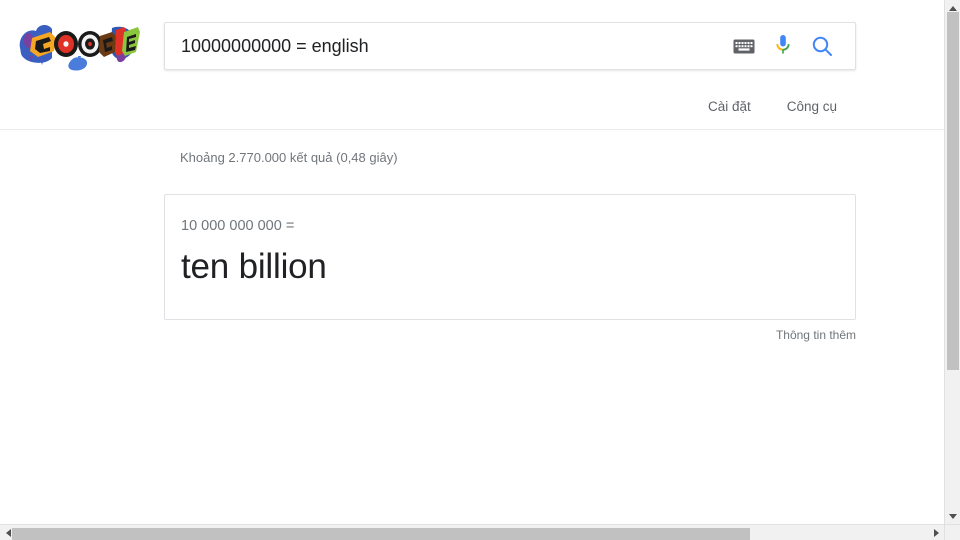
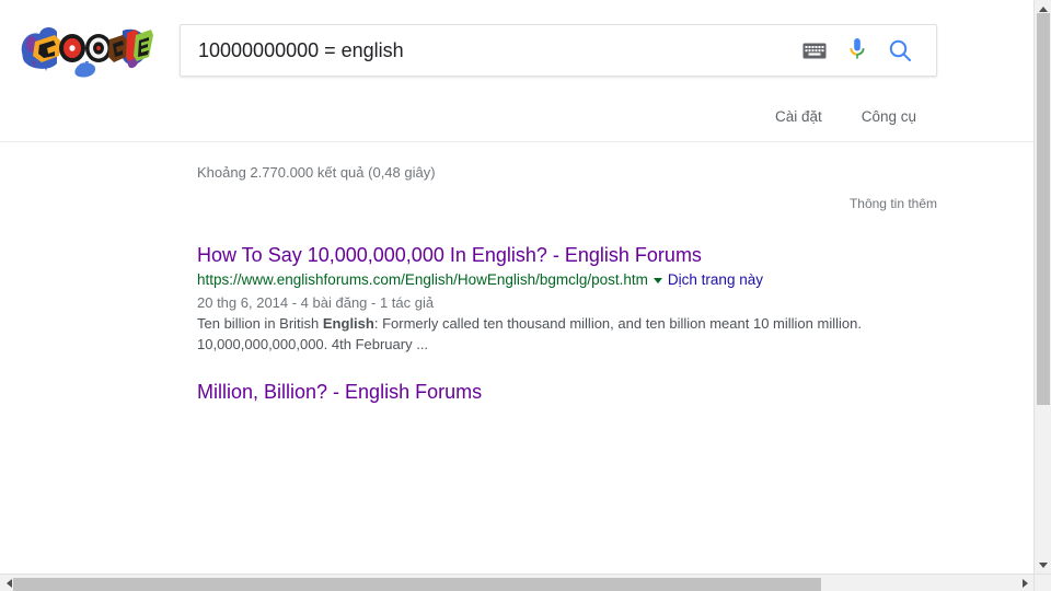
  10000000000 = english
  Cài đặt
  Công cụ
  Khoảng 2.770.000 kết quả (0,48 giây)
- 10 000 000 000 =
- ten billion
  Thông tin thêm
+ How To Say 10,000,000,000 In English? - English Forums
+ https://www.englishforums.com/English/HowEnglish/bgmclg/post.htm
+ Dịch trang này
+ 20 thg 6, 2014 - 4 bài đăng - 1 tác giả
+ Ten billion in British English: Formerly called ten thousand million, and ten billion meant 10 million million. 10,000,000,000,000. 4th February ...
+ Million, Billion? - English Forums
